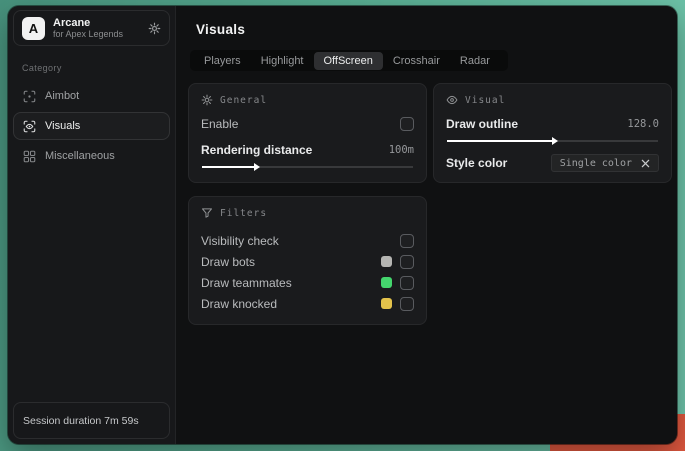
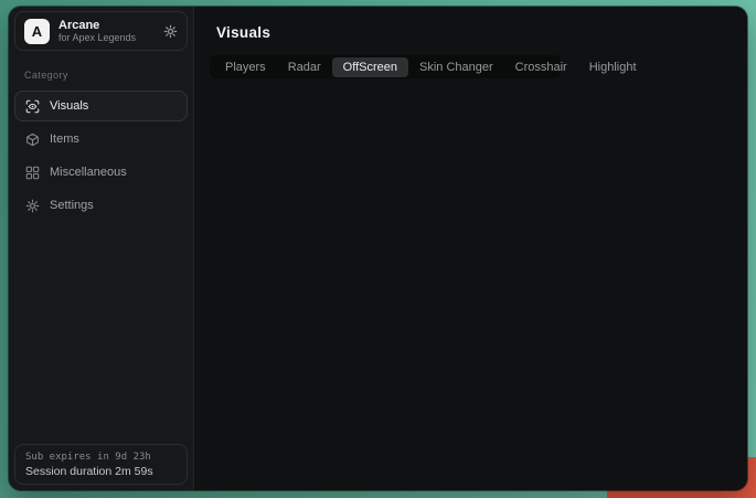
  A
  Arcane
  for Apex Legends
  Category
- Aimbot
  Visuals
+ Items
  Miscellaneous
+ Settings
+ Sub expires in 9d 23h
- Session duration 7m 59s
+ Session duration 2m 59s
  Visuals
  Players
- Highlight
+ Radar
  OffScreen
+ Skin Changer
  Crosshair
- Radar
+ Highlight
- General
- Enable
- Rendering distance
- 100m
- Filters
- Visibility check
- Draw bots
- Draw teammates
- Draw knocked
- Visual
- Draw outline
- 128.0
- Style color
- Single color
